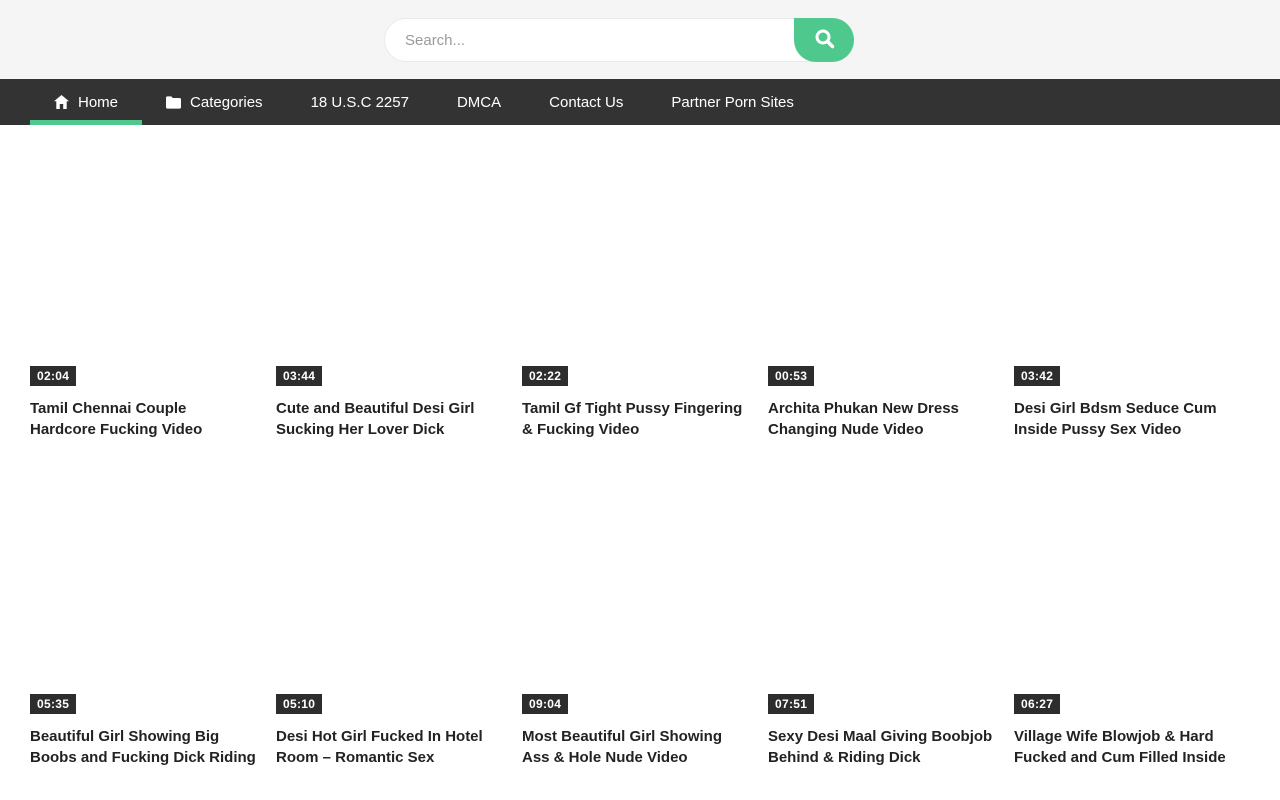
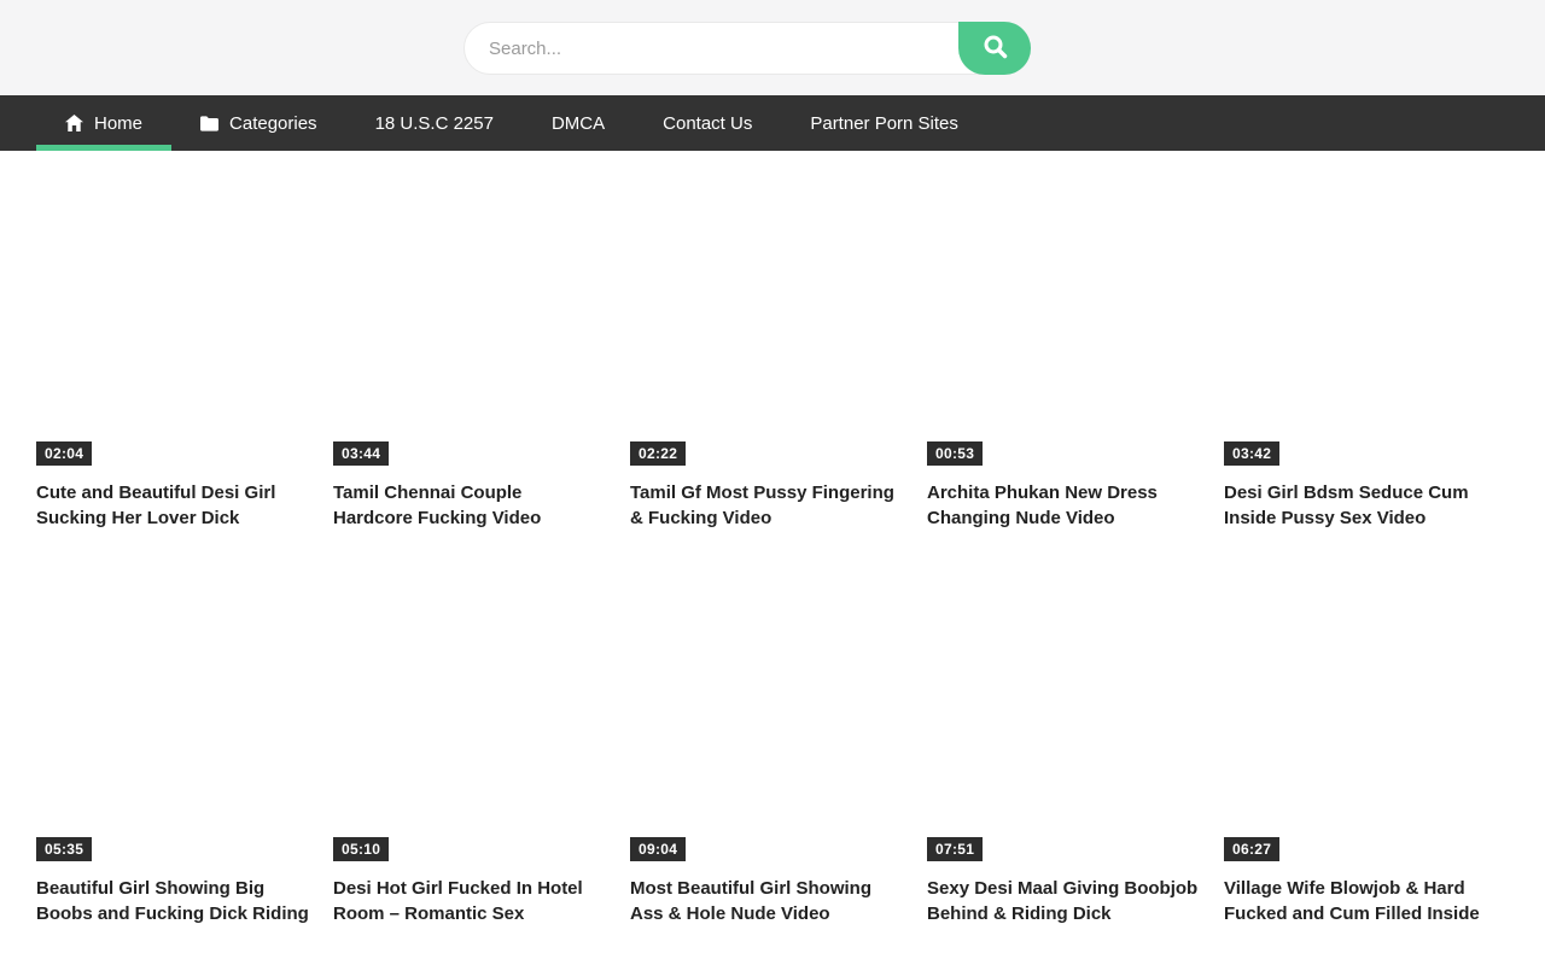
  Search...
  Home
  Categories
  18 U.S.C 2257
  DMCA
  Contact Us
  Partner Porn Sites
  02:04
- Tamil Chennai Couple Hardcore Fucking Video
+ Cute and Beautiful Desi Girl Sucking Her Lover Dick
  03:44
- Cute and Beautiful Desi Girl Sucking Her Lover Dick
+ Tamil Chennai Couple Hardcore Fucking Video
  02:22
- Tamil Gf Tight Pussy Fingering & Fucking Video
+ Tamil Gf Most Pussy Fingering & Fucking Video
  00:53
  Archita Phukan New Dress Changing Nude Video
  03:42
  Desi Girl Bdsm Seduce Cum Inside Pussy Sex Video
  05:35
  Beautiful Girl Showing Big Boobs and Fucking Dick Riding
  05:10
  Desi Hot Girl Fucked In Hotel Room – Romantic Sex
  09:04
  Most Beautiful Girl Showing Ass & Hole Nude Video
  07:51
  Sexy Desi Maal Giving Boobjob Behind & Riding Dick
  06:27
  Village Wife Blowjob & Hard Fucked and Cum Filled Inside
